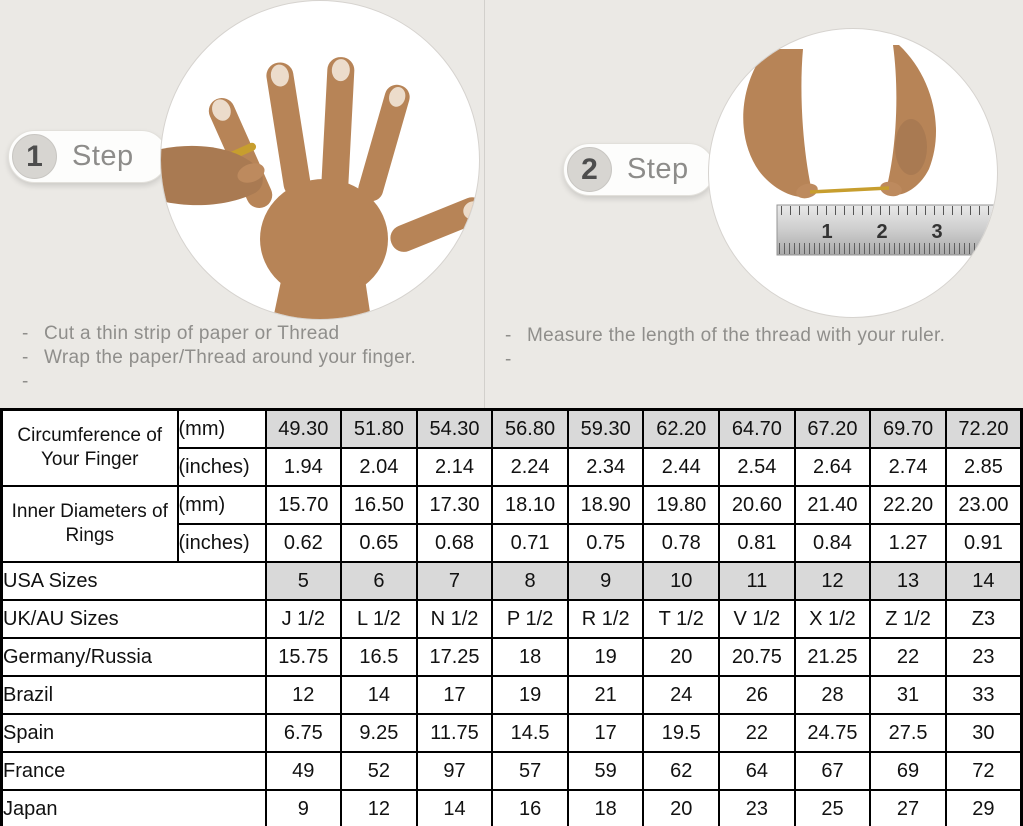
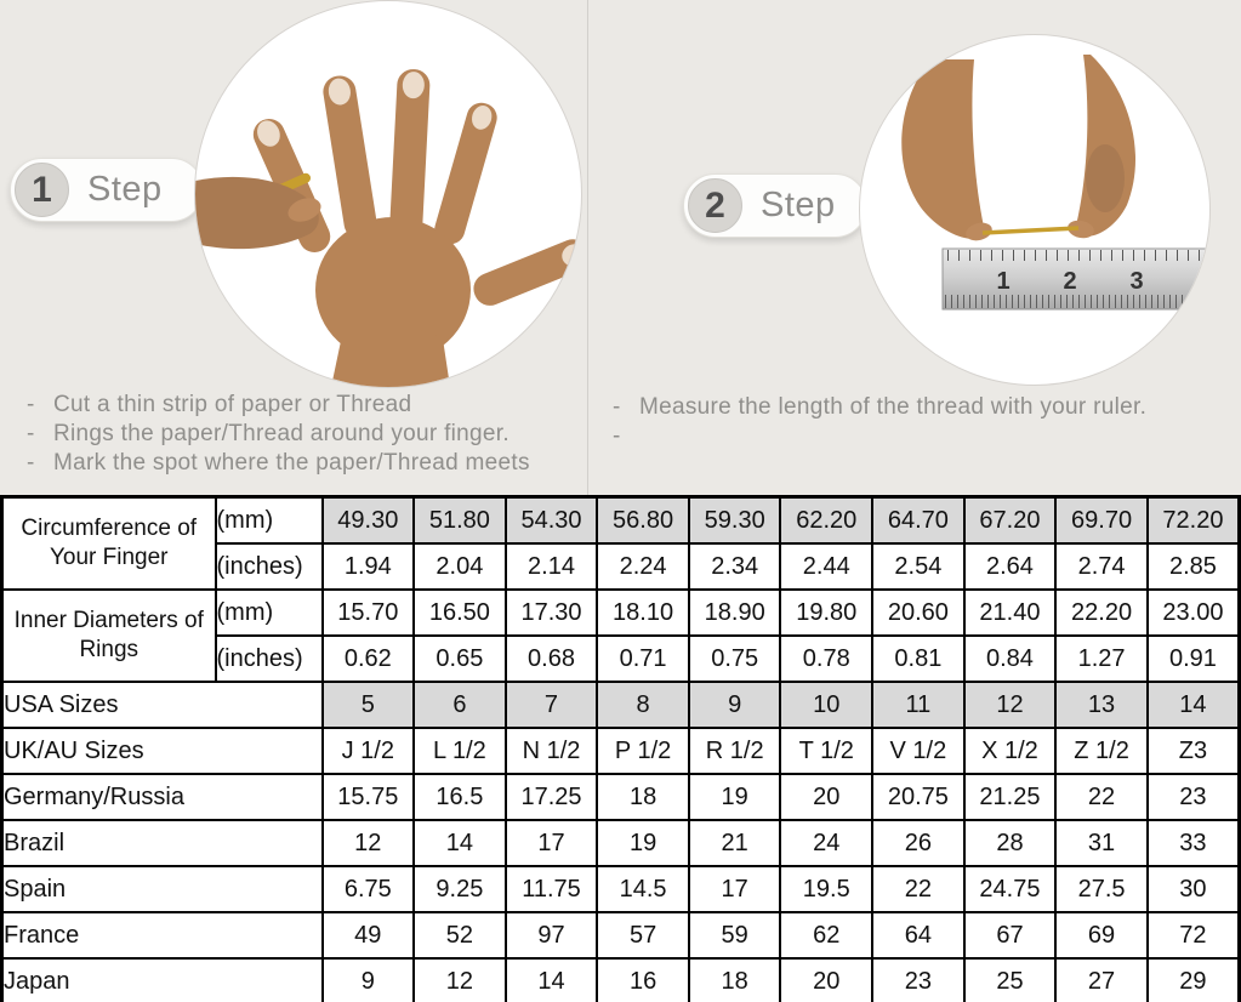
  1
  Step
  -
  Cut a thin strip of paper or Thread
  -
- Wrap the paper/Thread around your finger.
+ Rings the paper/Thread around your finger.
  -
+ Mark the spot where the paper/Thread meets
  2
  Step
  1
  2
  3
  -
  Measure the length of the thread with your ruler.
  -
  Circumference of Your Finger	(mm)	49.30	51.80	54.30	56.80	59.30	62.20	64.70	67.20	69.70	72.20
  (inches)	1.94	2.04	2.14	2.24	2.34	2.44	2.54	2.64	2.74	2.85
  Inner Diameters of Rings	(mm)	15.70	16.50	17.30	18.10	18.90	19.80	20.60	21.40	22.20	23.00
  (inches)	0.62	0.65	0.68	0.71	0.75	0.78	0.81	0.84	1.27	0.91
  USA Sizes	5	6	7	8	9	10	11	12	13	14
  UK/AU Sizes	J 1/2	L 1/2	N 1/2	P 1/2	R 1/2	T 1/2	V 1/2	X 1/2	Z 1/2	Z3
  Germany/Russia	15.75	16.5	17.25	18	19	20	20.75	21.25	22	23
  Brazil	12	14	17	19	21	24	26	28	31	33
  Spain	6.75	9.25	11.75	14.5	17	19.5	22	24.75	27.5	30
  France	49	52	97	57	59	62	64	67	69	72
  Japan	9	12	14	16	18	20	23	25	27	29
